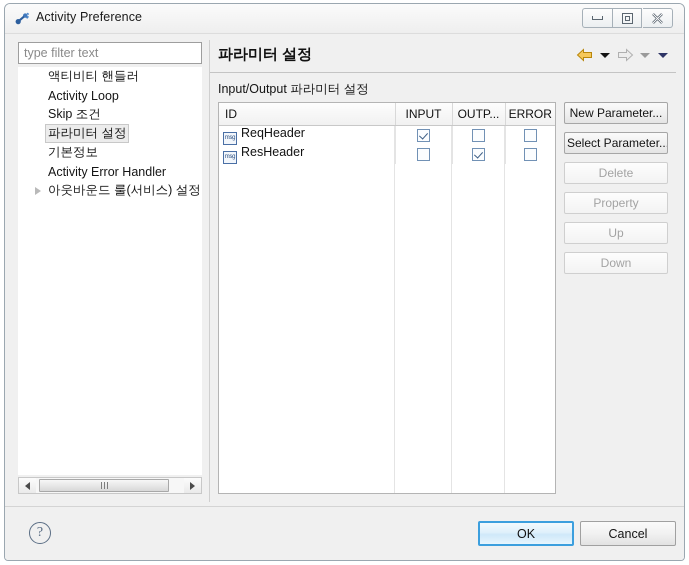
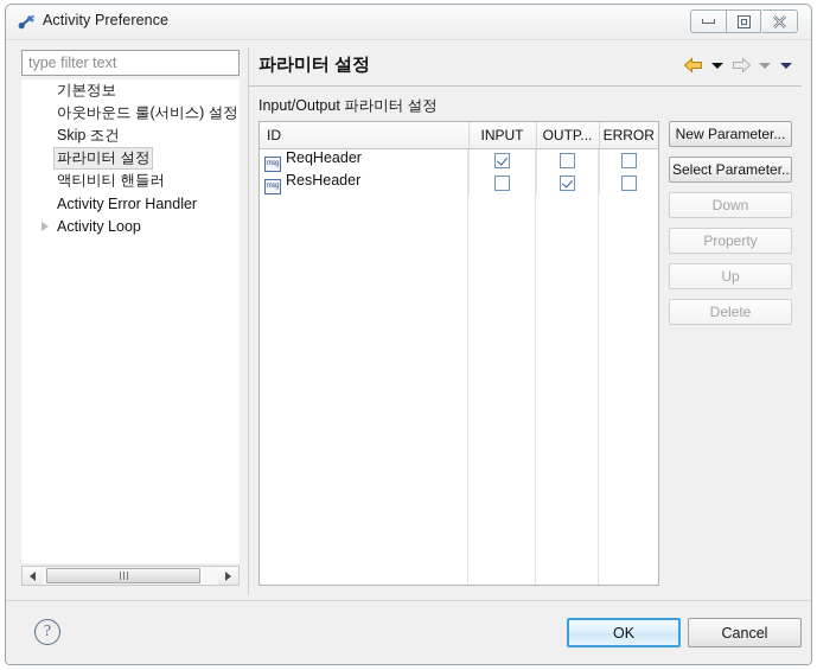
  Activity Preference
  type filter text
- 액티비티 핸들러
+ 기본정보
- Activity Loop
+ 아웃바운드 룰(서비스) 설정
  Skip 조건
  파라미터 설정
- 기본정보
+ 액티비티 핸들러
  Activity Error Handler
- 아웃바운드 룰(서비스) 설정
+ Activity Loop
  파라미터 설정
  Input/Output 파라미터 설정
  ID	INPUT	OUTP...	ERROR
  ReqHeader
  ResHeader
  New Parameter...
  Select Parameter...
- Delete
+ Down
  Property
  Up
- Down
+ Delete
  ?
  OK
  Cancel
